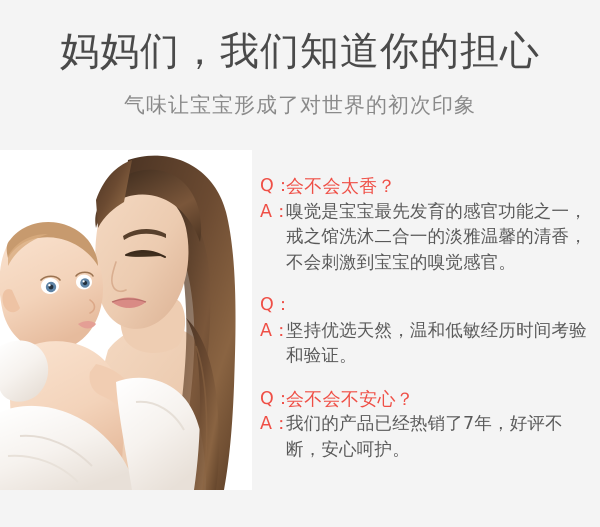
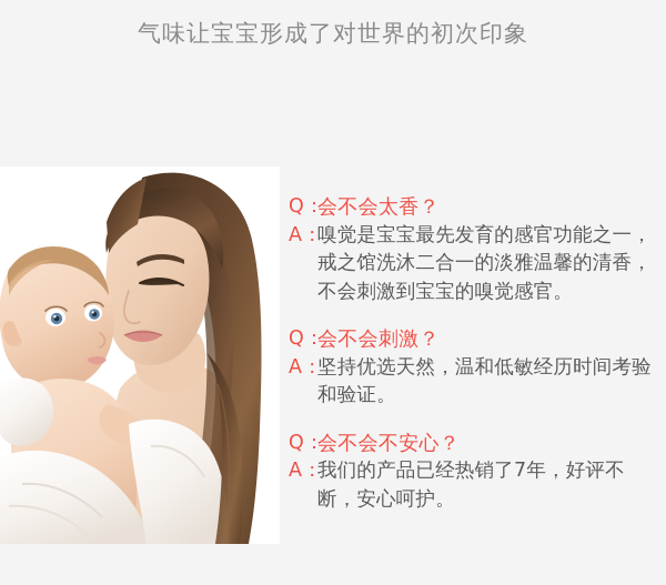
- 妈妈们，我们知道你的担心
  气味让宝宝形成了对世界的初次印象
  Q：
  会不会太香？
  A：
  嗅觉是宝宝最先发育的感官功能之一，戒之馆洗沐二合一的淡雅温馨的清香，不会刺激到宝宝的嗅觉感官。
  Q：
+ 会不会刺激？
  A：
  坚持优选天然，温和低敏经历时间考验和验证。
  Q：
  会不会不安心？
  A：
  我们的产品已经热销了7年，好评不断，安心呵护。
